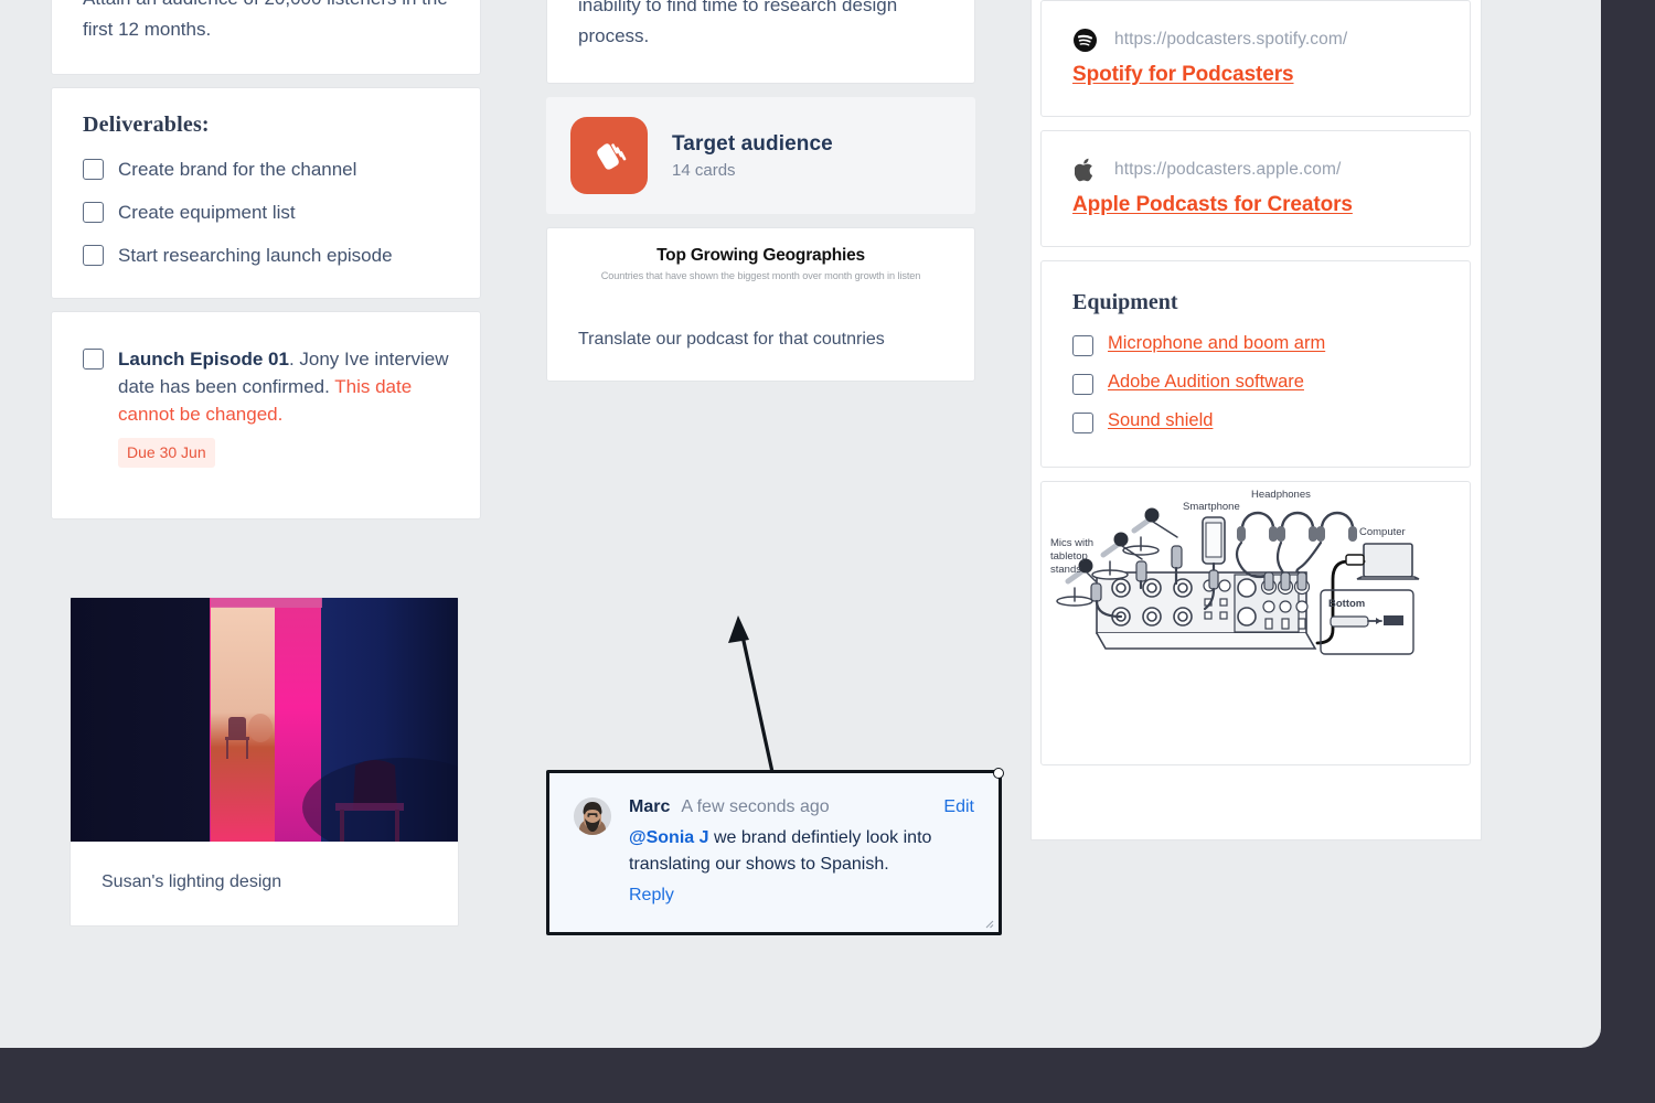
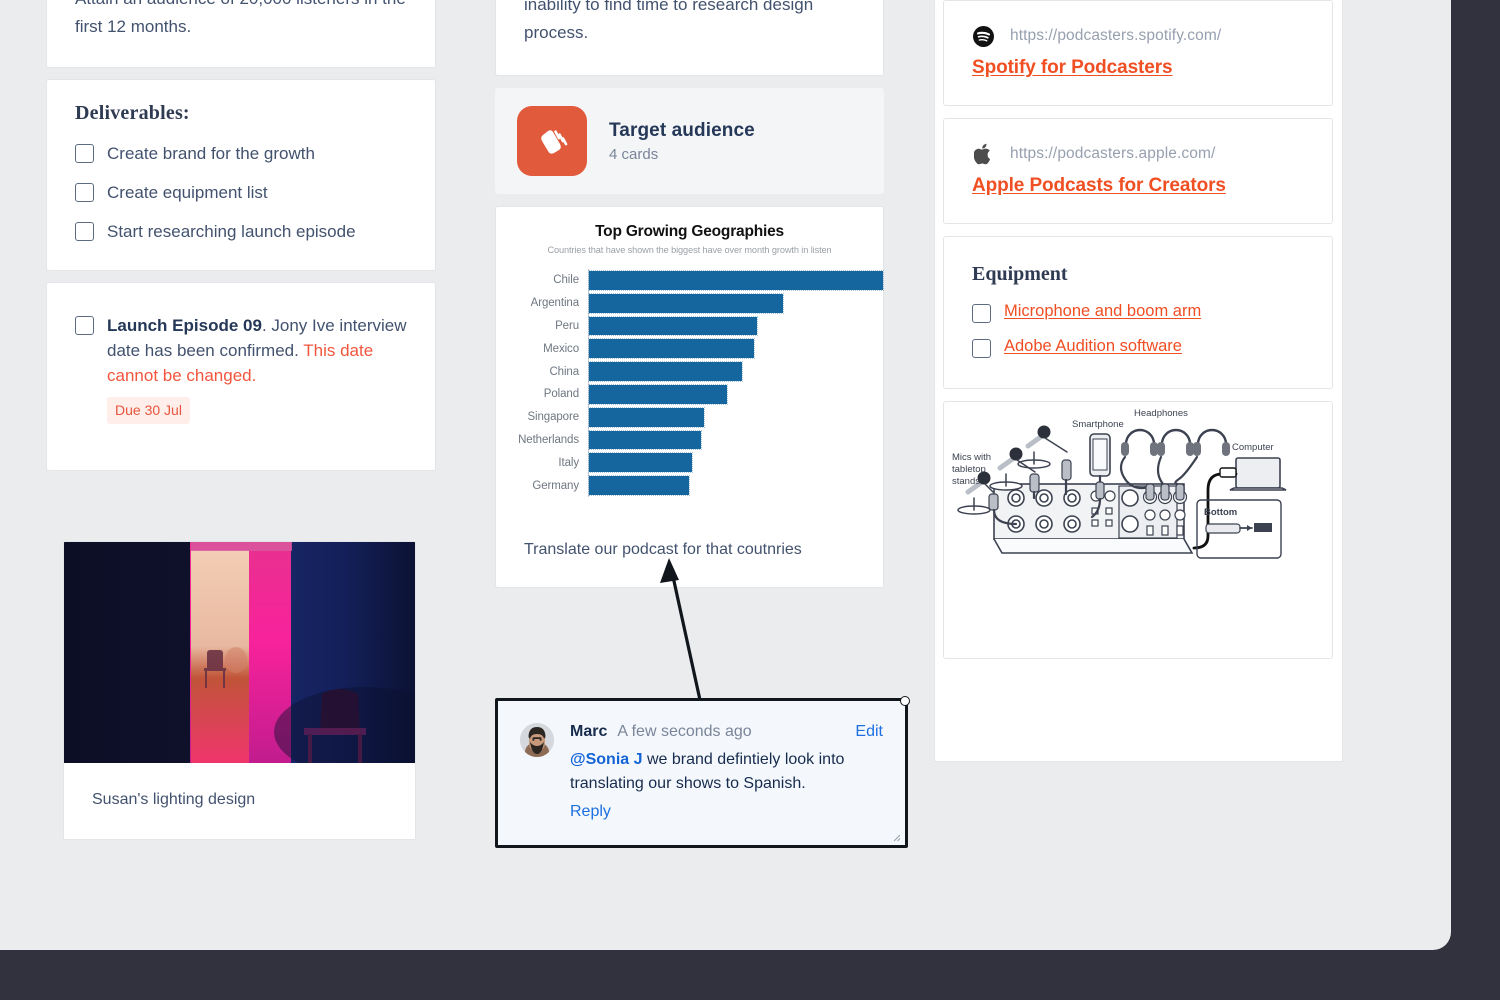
  Deliverables:
- Create brand for the channel
+ Create brand for the growth
  Create equipment list
  Start researching launch episode
- Launch Episode 01. Jony Ive interview date has been confirmed. This date cannot be changed.
+ Launch Episode 09. Jony Ive interview date has been confirmed. This date cannot be changed.
- Due 30 Jun
+ Due 30 Jul
  Susan's lighting design
  Target audience
- 14 cards
+ 4 cards
  Top Growing Geographies
- Countries that have shown the biggest month over month growth in listen
+ Countries that have shown the biggest have over month growth in listen
+ Chile
+ Argentina
+ Peru
+ Mexico
+ China
+ Poland
+ Singapore
+ Netherlands
+ Italy
+ Germany
  Translate our podcast for that coutnries
  https://podcasters.spotify.com/
  Spotify for Podcasters
  https://podcasters.apple.com/
  Apple Podcasts for Creators
  Equipment
  Microphone and boom arm
  Adobe Audition software
- Sound shield
  Mics with
  tabletop
  stands
  Smartphone
  Headphones
  Computer
  Bottom
  Marc
  A few seconds ago
  Edit
  @Sonia J we brand defintiely look into translating our shows to Spanish.
  Reply
